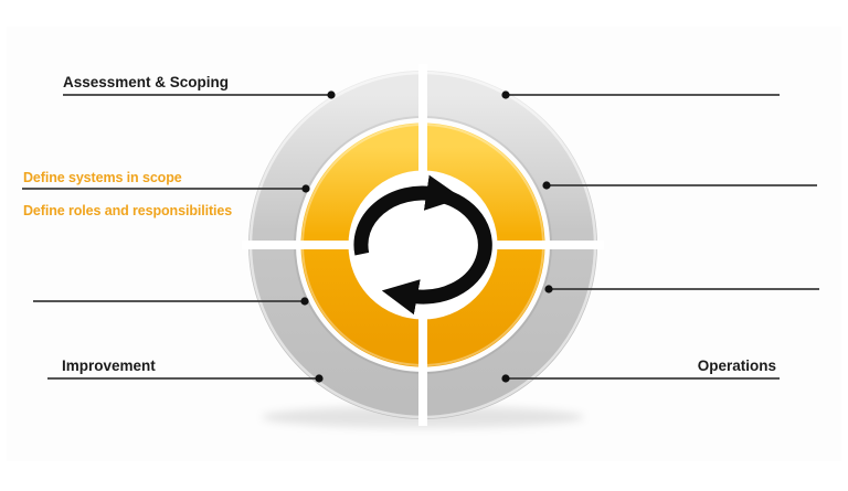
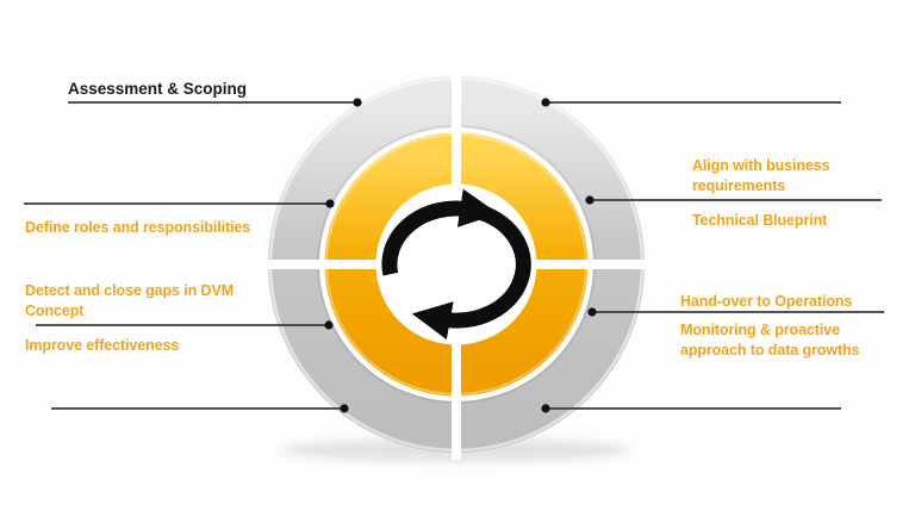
  Assessment & Scoping
- Improvement
- Operations
- Define systems in scope
  Define roles and responsibilities
+ Align with business requirements
+ Technical Blueprint
+ Detect and close gaps in DVM Concept
+ Improve effectiveness
+ Hand-over to Operations
+ Monitoring & proactive approach to data growths
